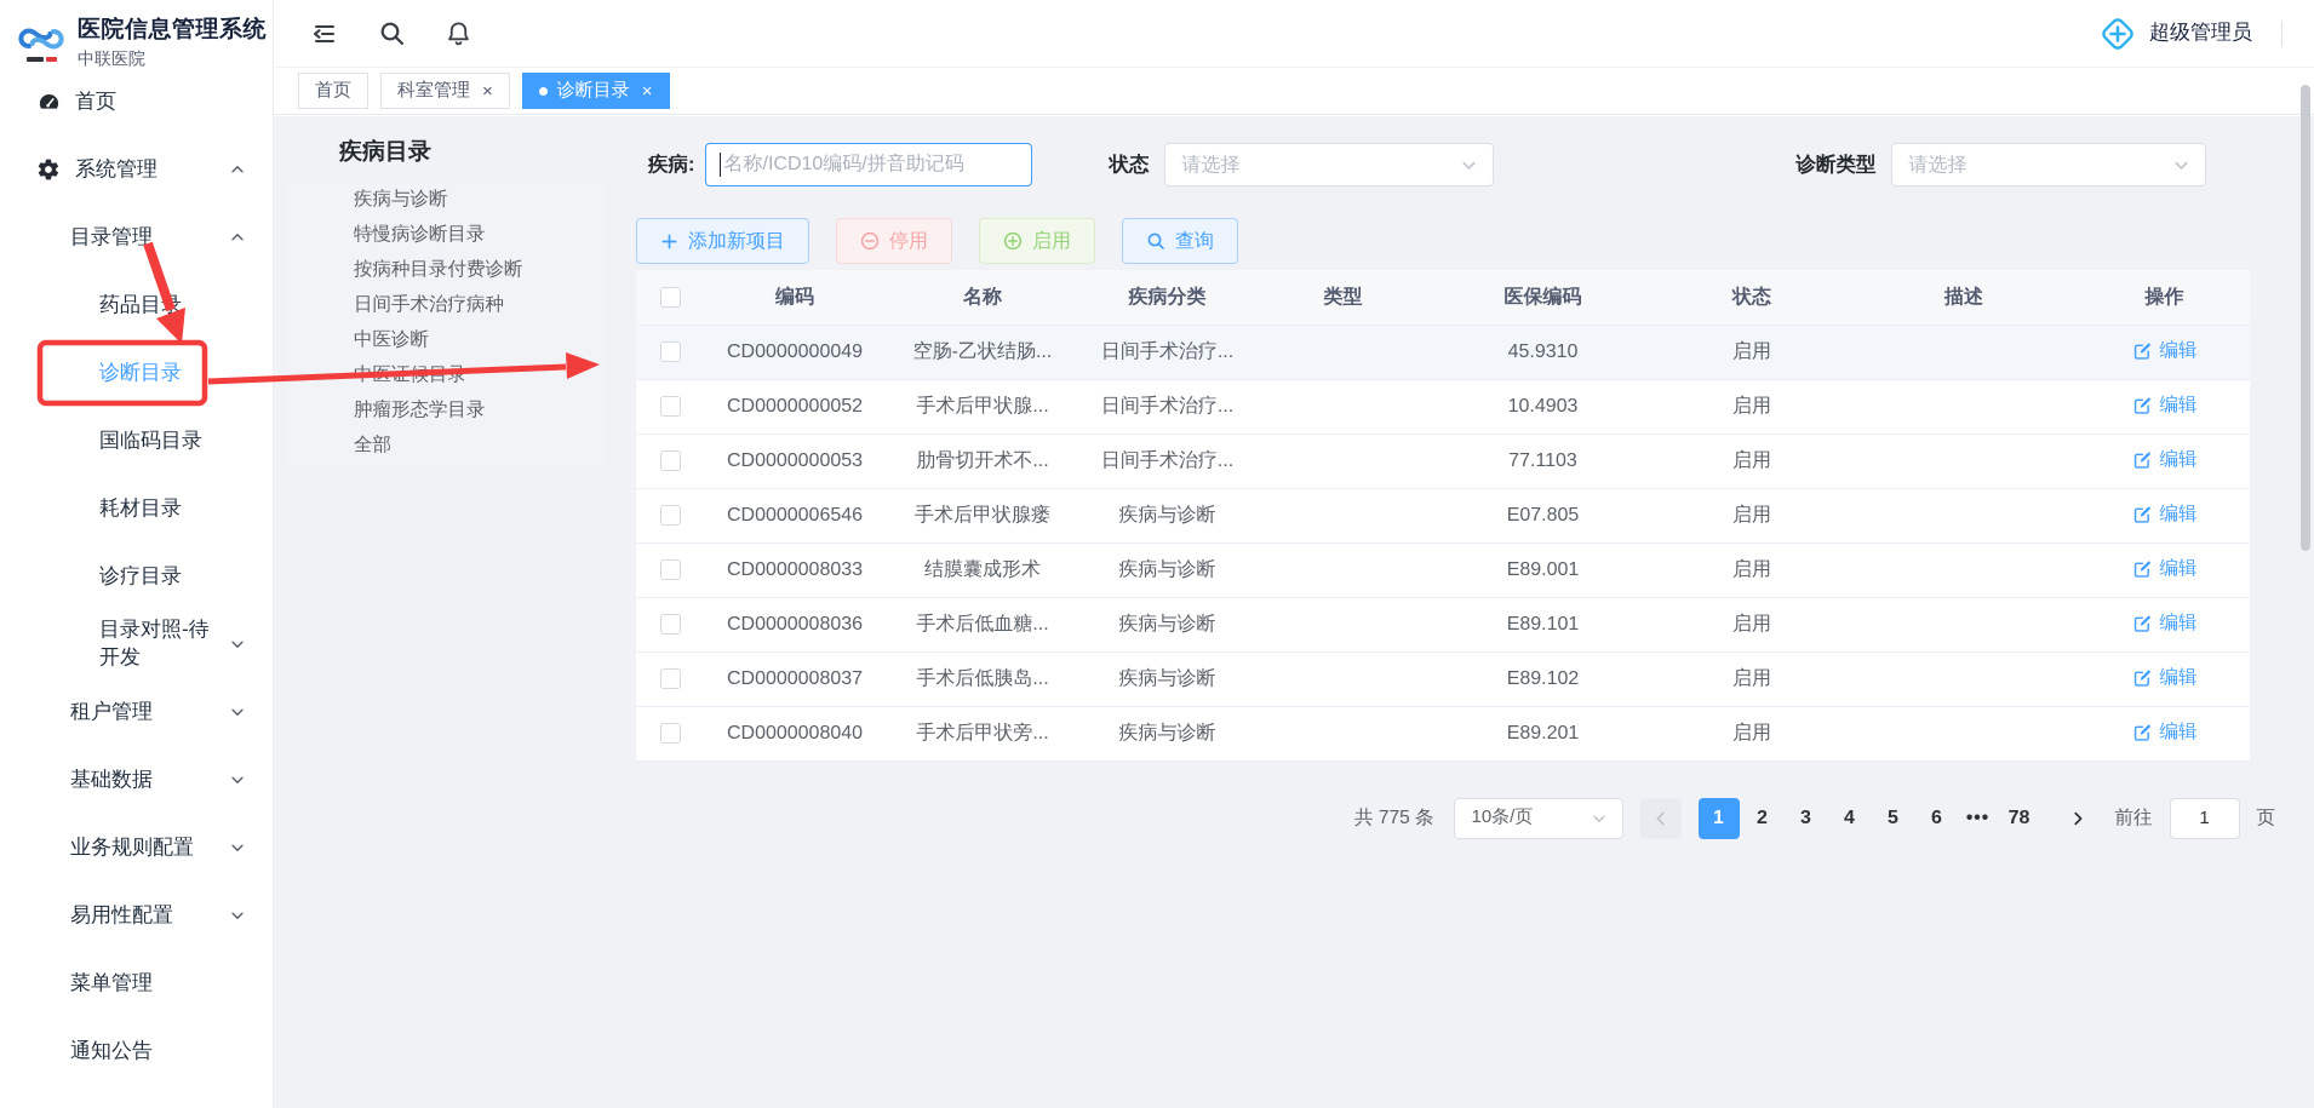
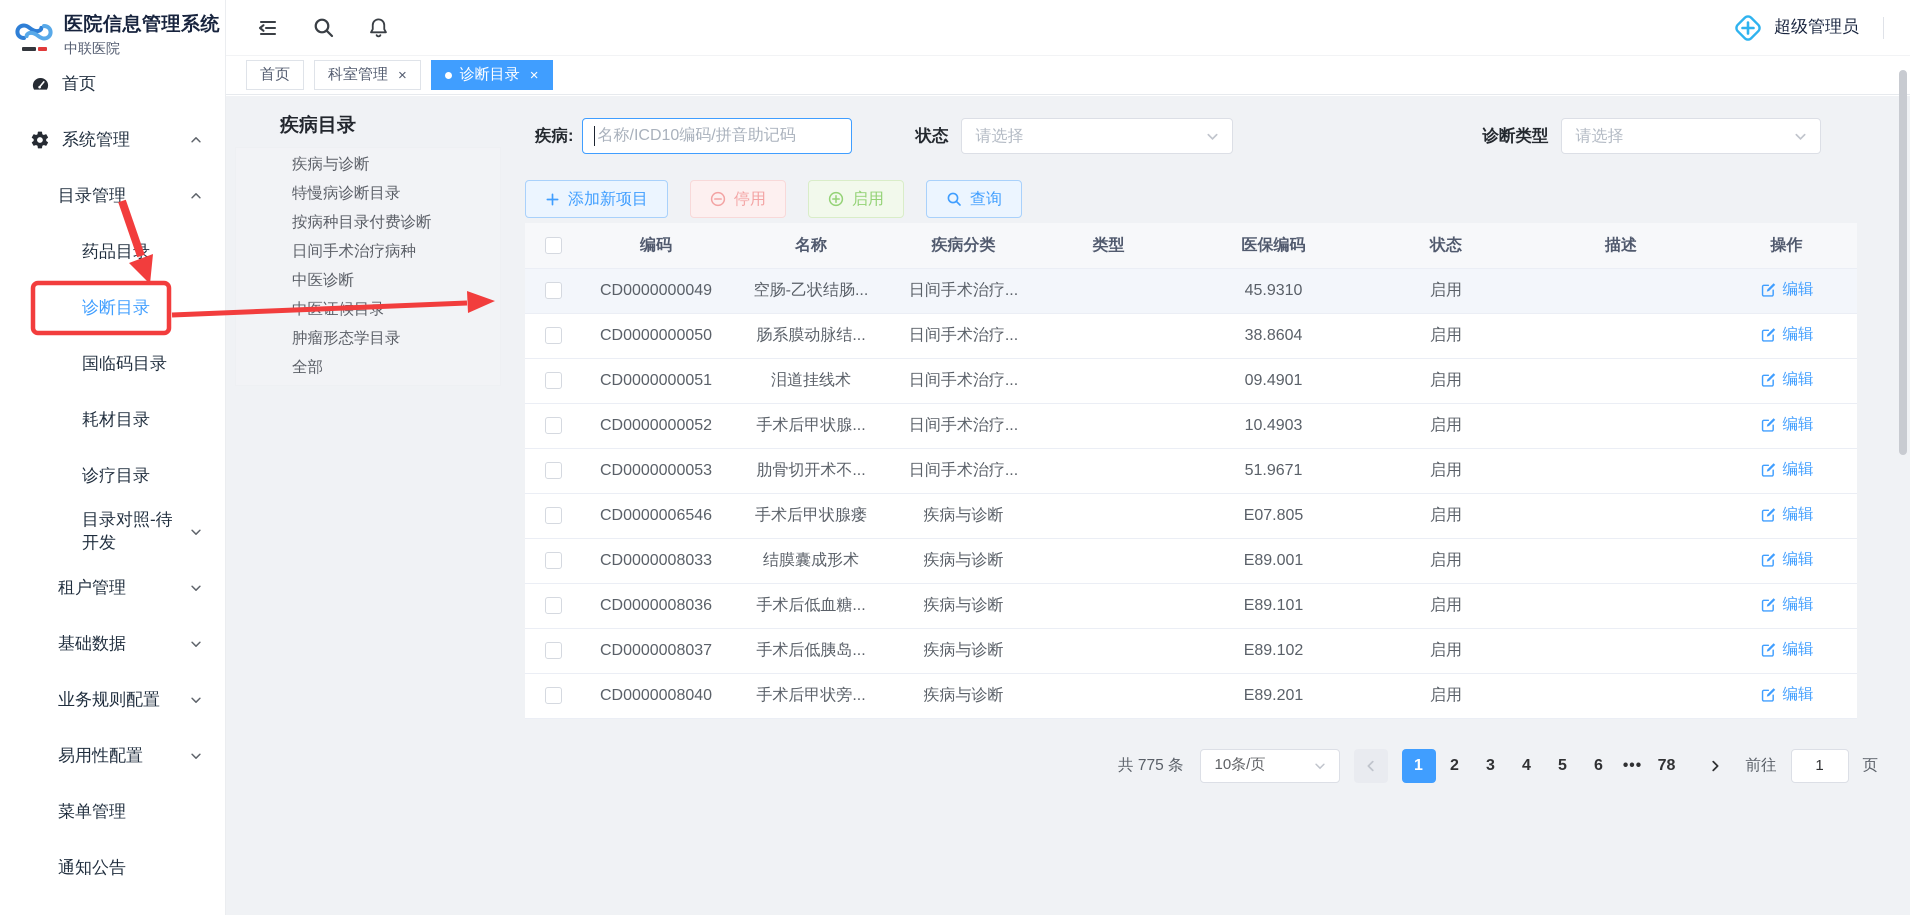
  医院信息管理系统
  中联医院
  首页
  系统管理
  目录管理
  药品目
  诊断目录
  国临码目录
  耗材目录
  诊疗目录
  目录对照-待开发
  租户管理
  基础数据
  业务规则配置
  易用性配置
  菜单管理
  通知公告
  超级管理员
  首页
  科室管理
  ×
  诊断目录
  ×
  疾病目录
  疾病与诊断
  特慢病诊断目录
  按病种目录付费诊断
  日间手术治疗病种
  中医诊断
  肿瘤形态学目录
  全部
  疾病:
  名称/ICD10编码/拼音助记码
  状态
  请选择
  诊断类型
  请选择
  添加新项目
  停用
  启用
  查询
  	编码	名称	疾病分类	类型	医保编码	状态	描述	操作
  	CD0000000049	空肠-乙状结肠...	日间手术治疗...		45.9310	启用		编辑
+ 	CD0000000050	肠系膜动脉结...	日间手术治疗...		38.8604	启用		编辑
+ 	CD0000000051	泪道挂线术	日间手术治疗...		09.4901	启用		编辑
  	CD0000000052	手术后甲状腺...	日间手术治疗...		10.4903	启用		编辑
- 	CD0000000053	肋骨切开术不...	日间手术治疗...		77.1103	启用		编辑
+ 	CD0000000053	肋骨切开术不...	日间手术治疗...		51.9671	启用		编辑
  	CD0000006546	手术后甲状腺瘘	疾病与诊断		E07.805	启用		编辑
  	CD0000008033	结膜囊成形术	疾病与诊断		E89.001	启用		编辑
  	CD0000008036	手术后低血糖...	疾病与诊断		E89.101	启用		编辑
  	CD0000008037	手术后低胰岛...	疾病与诊断		E89.102	启用		编辑
  	CD0000008040	手术后甲状旁...	疾病与诊断		E89.201	启用		编辑
  共 775 条
  10条/页
  1
  2
  3
  4
  5
  6
  •••
  78
  前往
  1
  页
